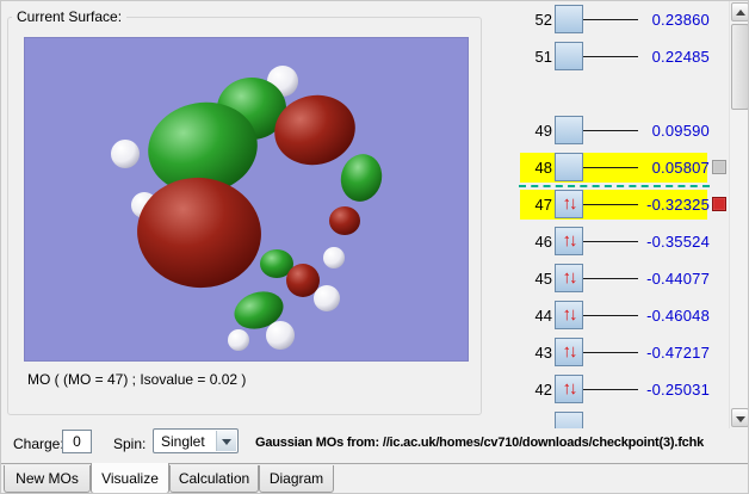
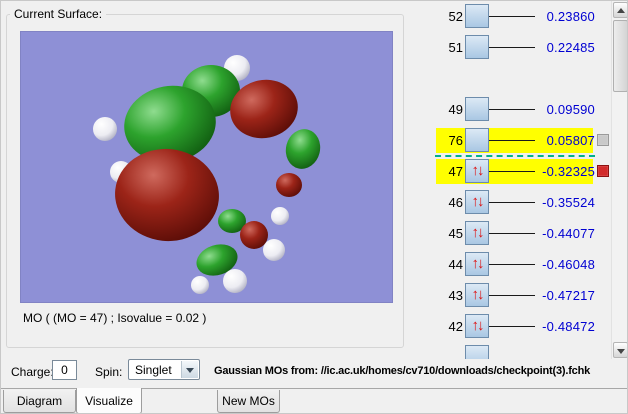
  Current Surface:
  MO ( (MO = 47) ; Isovalue = 0.02 )
  52
  0.23860
  51
  0.22485
  49
  0.09590
- 48
+ 76
  0.05807
  47
  ↑↓
  -0.32325
  46
  ↑↓
  -0.35524
  45
  ↑↓
  -0.44077
  44
  ↑↓
  -0.46048
  43
  ↑↓
  -0.47217
  42
  ↑↓
- -0.25031
+ -0.48472
  Charge
  0
  Spin:
  Singlet
  Gaussian MOs from: //ic.ac.uk/homes/cv710/downloads/checkpoint(3).fchk
- New MOs
+ Diagram
  Visualize
- Calculation
- Diagram
+ New MOs
